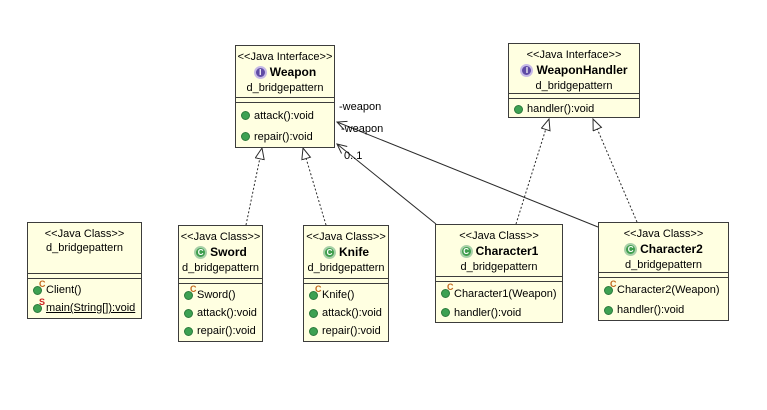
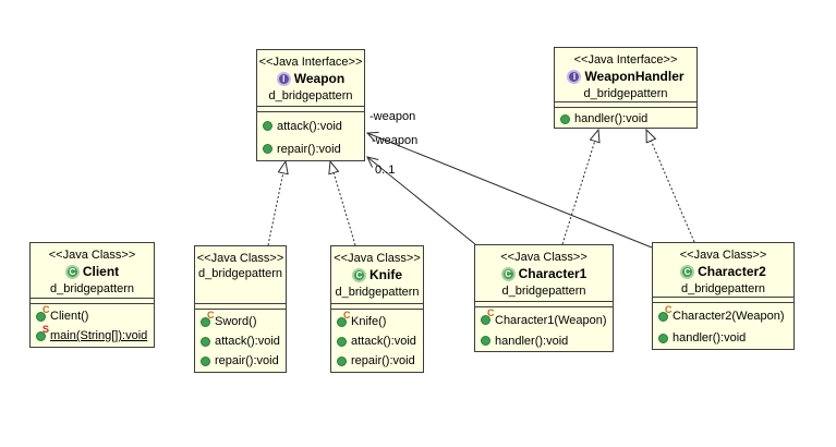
  <<Java Interface>>
  I Weapon
  d_bridgepattern
  attack():void
  repair():void
  <<Java Interface>>
  I WeaponHandler
  d_bridgepattern
  handler():void
  <<Java Class>>
+ C Client
  d_bridgepattern
  C
  Client()
  S
  main(String[]):void
  <<Java Class>>
- C Sword
  d_bridgepattern
  C
  Sword()
  attack():void
  repair():void
  <<Java Class>>
  C Knife
  d_bridgepattern
  C
  Knife()
  attack():void
  repair():void
  <<Java Class>>
  C Character1
  d_bridgepattern
  C
  Character1(Weapon)
  handler():void
  <<Java Class>>
  C Character2
  d_bridgepattern
  C
  Character2(Weapon)
  handler():void
  -weapon
  -weapon
  0..1
